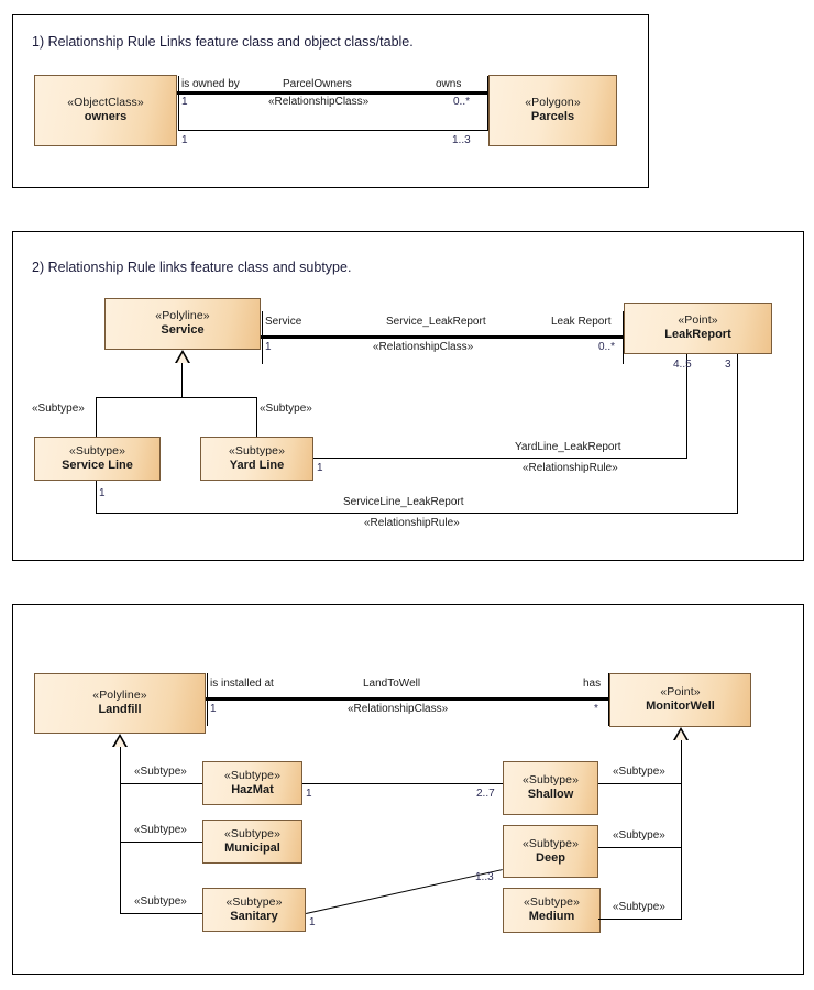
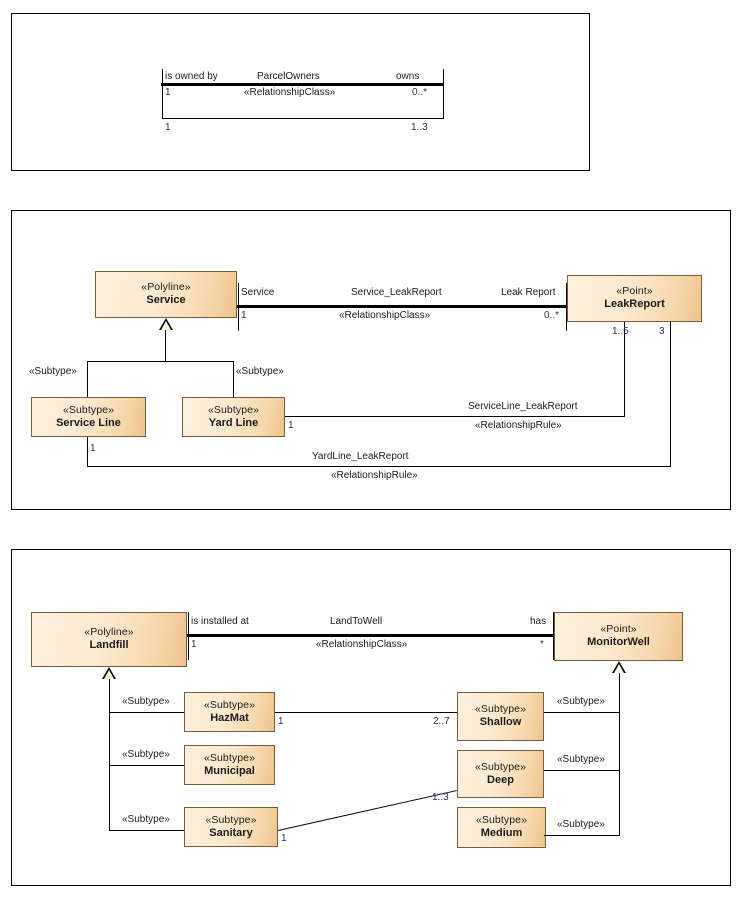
- 1) Relationship Rule Links feature class and object class/table.
- «ObjectClass»
- owners
- «Polygon»
- Parcels
  is owned by
  ParcelOwners
  owns
  1
  «RelationshipClass»
  0..*
  1
  1..3
- 2) Relationship Rule links feature class and subtype.
  «Polyline»
  Service
  «Point»
  LeakReport
  Service
  Service_LeakReport
  Leak Report
  1
  «RelationshipClass»
  0..*
  «Subtype»
  «Subtype»
  «Subtype»
  Service Line
  «Subtype»
  Yard Line
  1
- 4..5
+ 1..5
- YardLine_LeakReport
+ ServiceLine_LeakReport
  «RelationshipRule»
  1
  3
- ServiceLine_LeakReport
+ YardLine_LeakReport
  «RelationshipRule»
  «Polyline»
  Landfill
  «Point»
  MonitorWell
  is installed at
  LandToWell
  has
  1
  «RelationshipClass»
  *
  «Subtype»
  «Subtype»
  «Subtype»
  «Subtype»
  HazMat
  «Subtype»
  Municipal
  «Subtype»
  Sanitary
  «Subtype»
  Shallow
  «Subtype»
  Deep
  «Subtype»
  Medium
  «Subtype»
  «Subtype»
  «Subtype»
  1
  2..7
  1
  1..3
